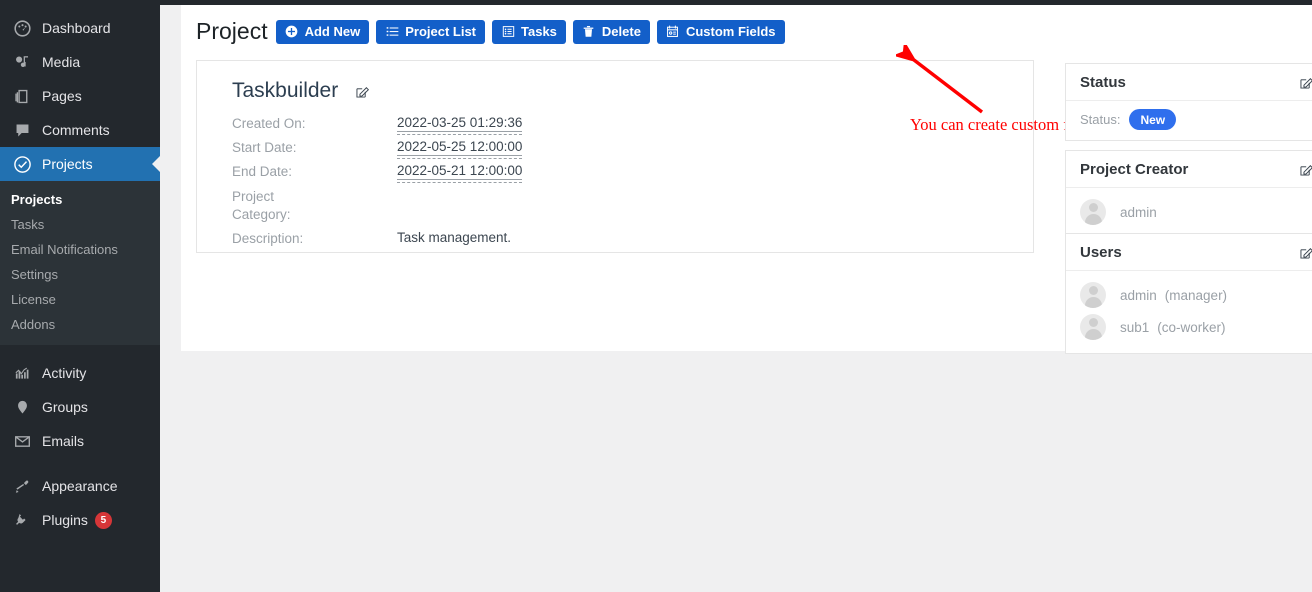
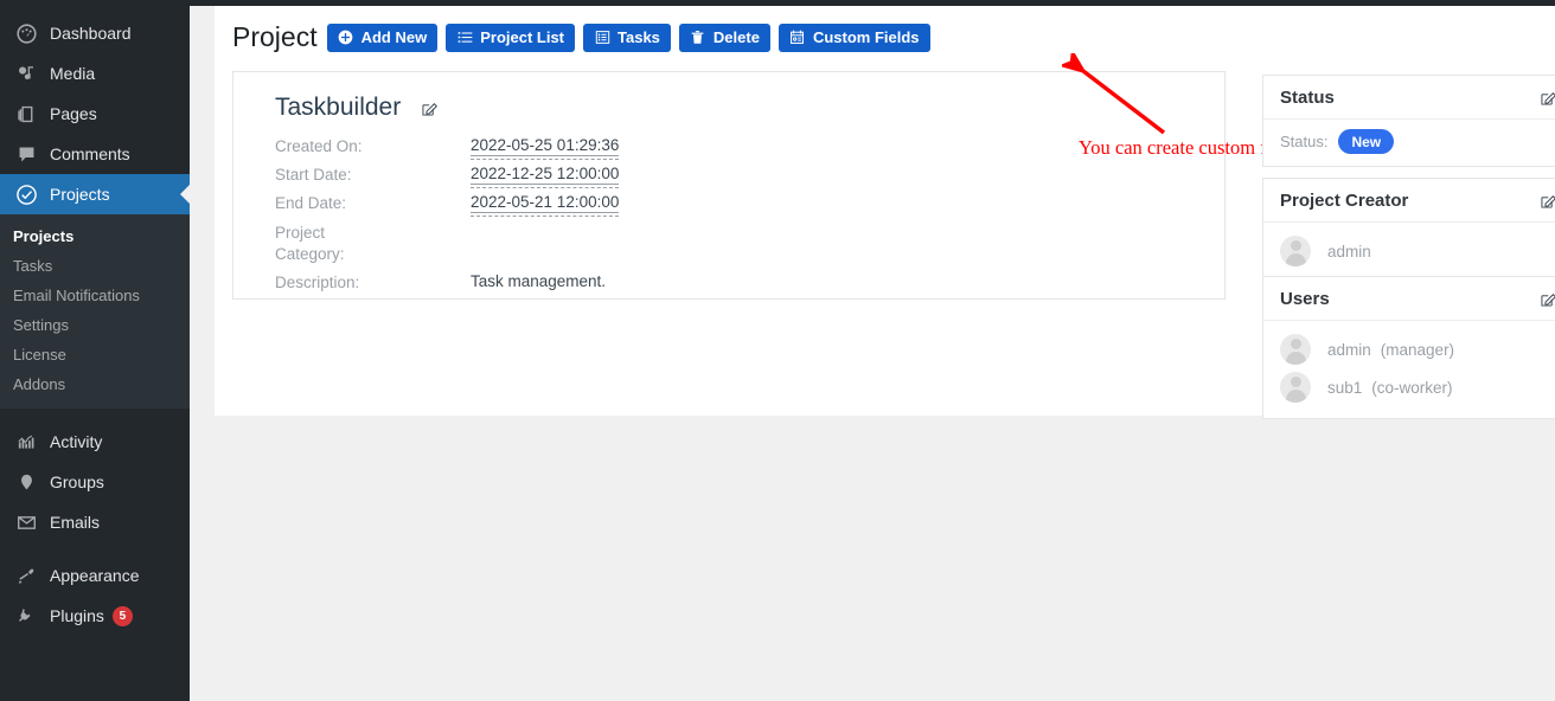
  Dashboard
  Media
  Pages
  Comments
  Projects
  Projects
  Tasks
  Email Notifications
  Settings
  License
  Addons
  Activity
  Groups
  Emails
  Appearance
  Plugins
  5
  Project
  Add New
  Project List
  Tasks
  Delete
  Custom Fields
  Taskbuilder
- Created On:	2022-03-25 01:29:36
+ Created On:	2022-05-25 01:29:36
- Start Date:	2022-05-25 12:00:00
+ Start Date:	2022-12-25 12:00:00
  End Date:	2022-05-21 12:00:00
  Project Category:
  Description:	Task management.
  You can create custom
  Status
  Status:
  New
  Project Creator
  admin
  Users
  admin
  (manager)
  sub1
  (co-worker)
